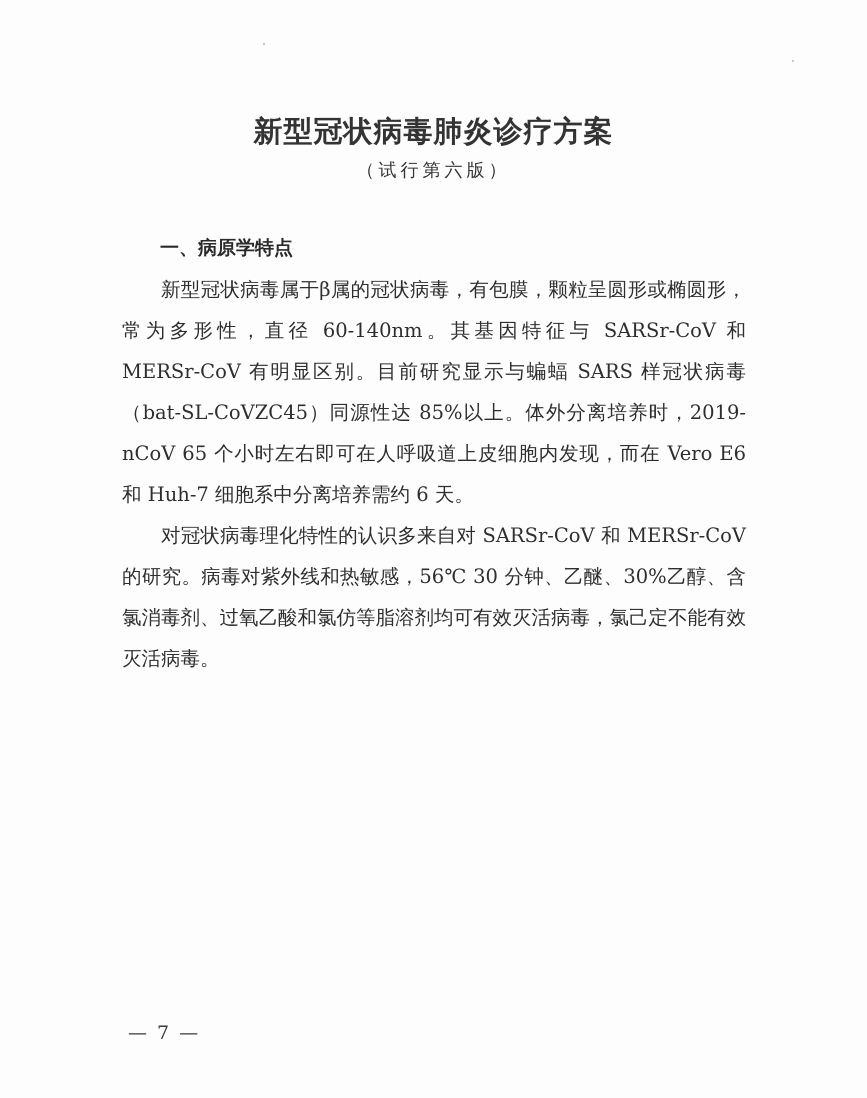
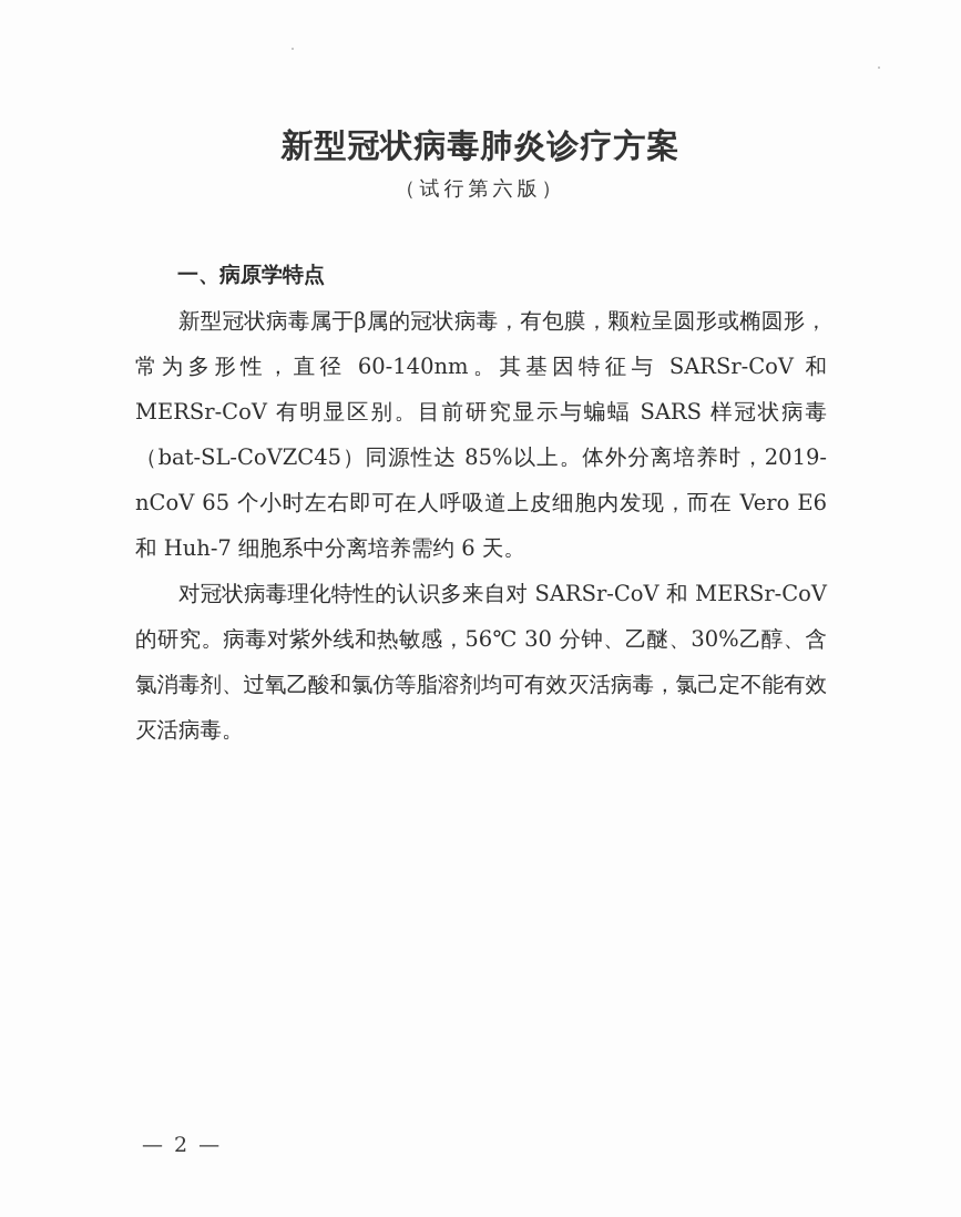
  新型冠状病毒肺炎诊疗方案
  （试行第六版）
  一、病原学特点
  新型冠状病毒属于β属的冠状病毒，有包膜，颗粒呈圆形或椭圆形，常为多形性，直径 60-140nm。其基因特征与 SARSr-CoV 和 MERSr-CoV 有明显区别。目前研究显示与蝙蝠 SARS 样冠状病毒（bat-SL-CoVZC45）同源性达 85%以上。体外分离培养时，2019-nCoV 65 个小时左右即可在人呼吸道上皮细胞内发现，而在 Vero E6 和 Huh-7 细胞系中分离培养需约 6 天。
  对冠状病毒理化特性的认识多来自对 SARSr-CoV 和 MERSr-CoV 的研究。病毒对紫外线和热敏感，56℃ 30 分钟、乙醚、30%乙醇、含氯消毒剂、过氧乙酸和氯仿等脂溶剂均可有效灭活病毒，氯己定不能有效灭活病毒。
- — 7 —
+ — 2 —
